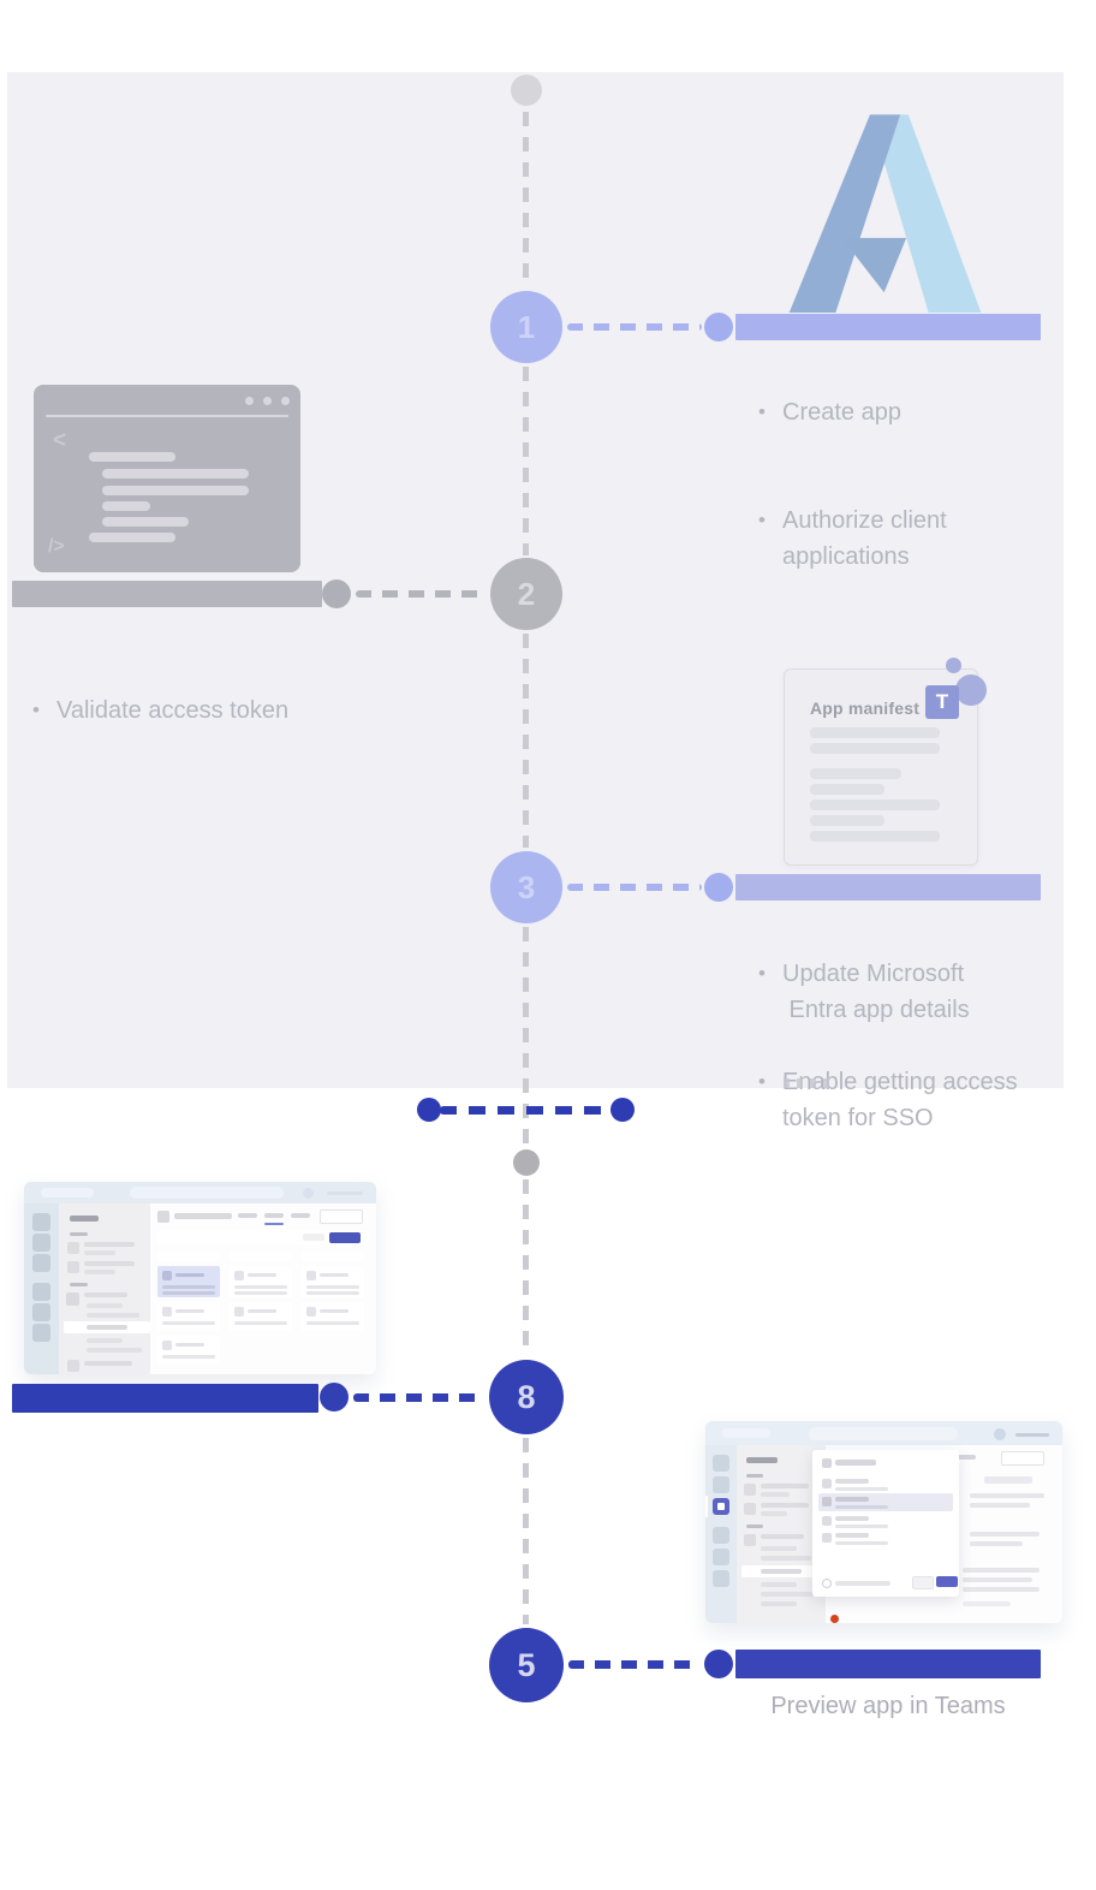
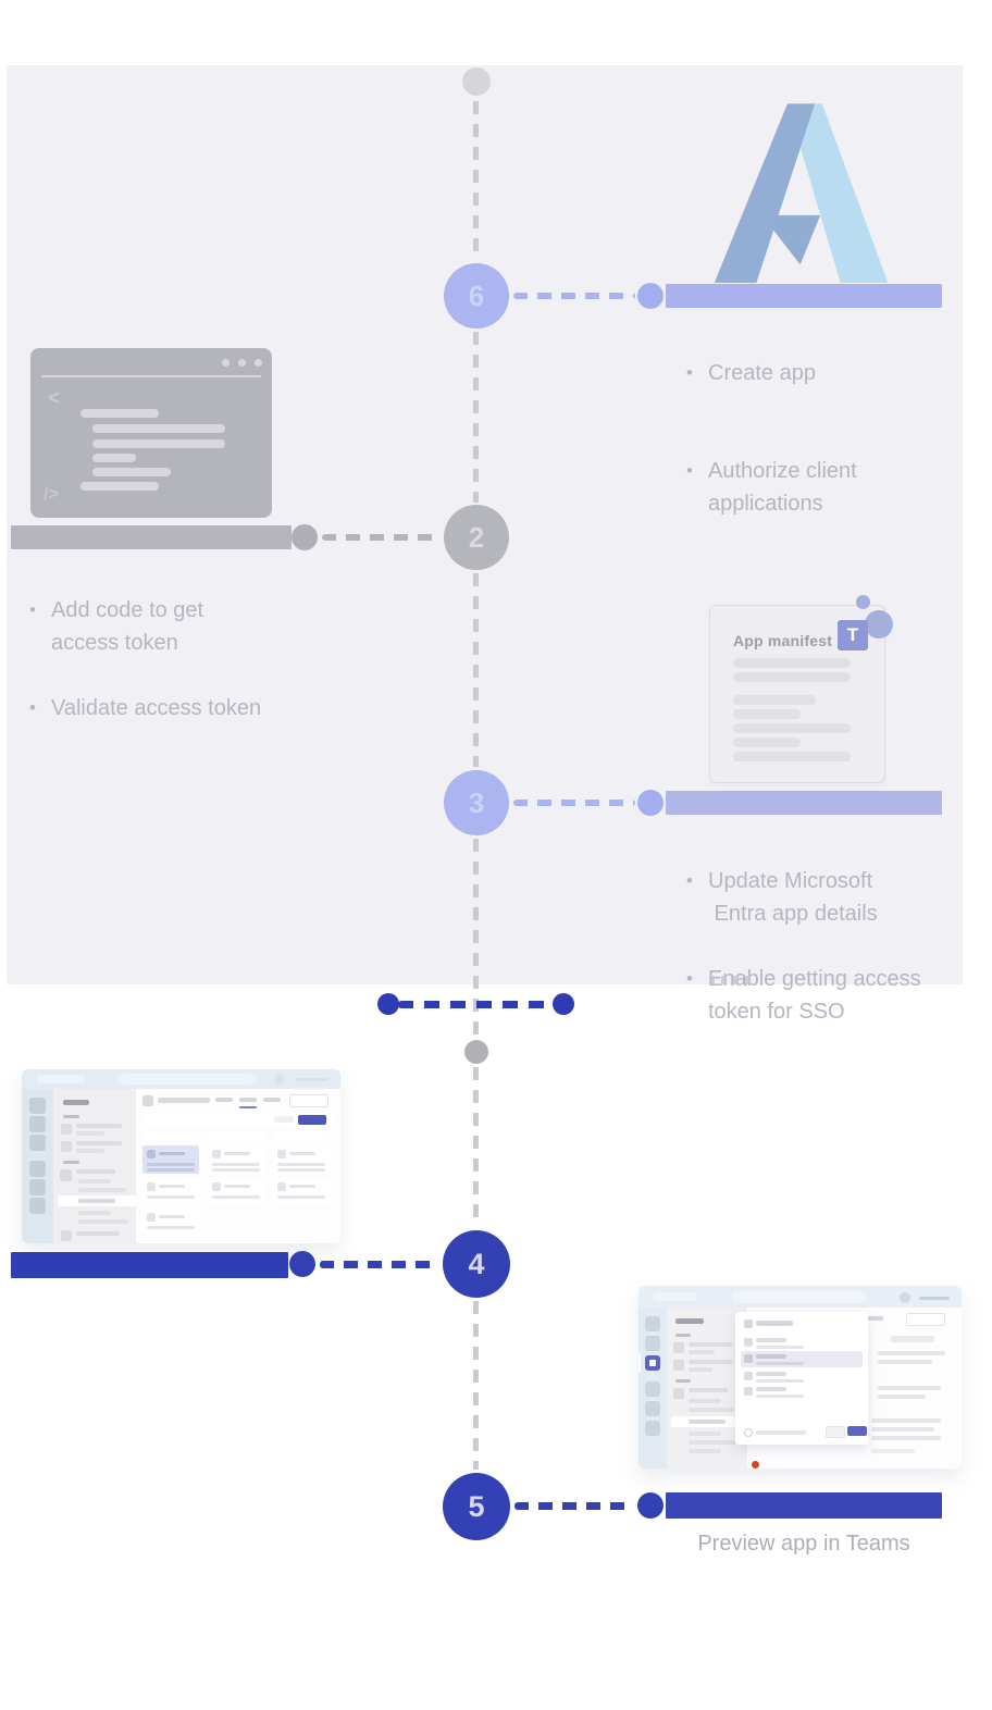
- 1
+ 6
  Create app
  Authorize client
  applications
  2
+ Add code to get
+ access token
  Validate access token
  App manifest
  T
  3
  Update Microsoft
  Entra app details
  Enable getting access
  token for SSO
- 8
+ 4
  5
  Preview app in Teams
